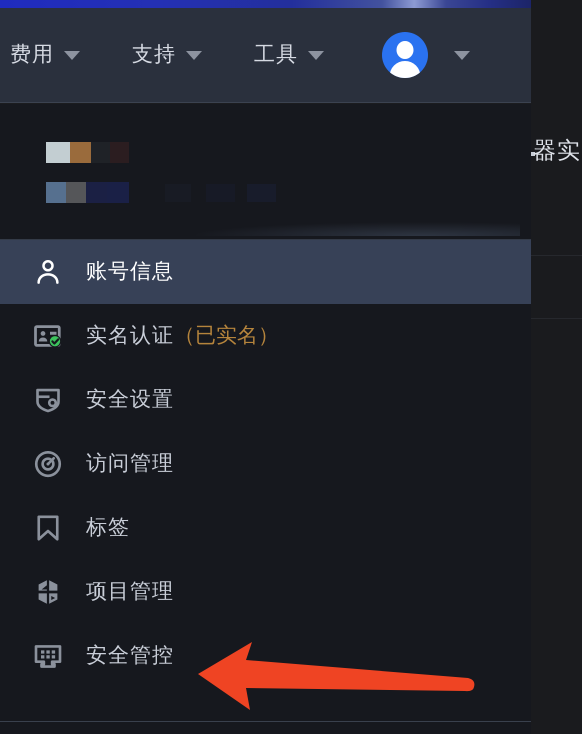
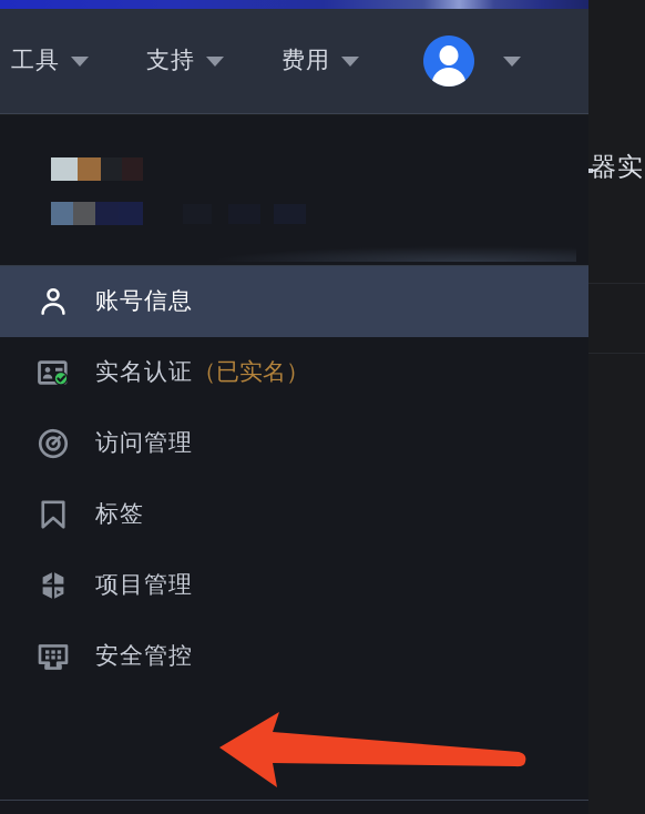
  器实
- 费用
+ 工具
  支持
- 工具
+ 费用
  账号信息
  实名认证
  （已实名）
- 安全设置
  访问管理
  标签
  项目管理
  安全管控
